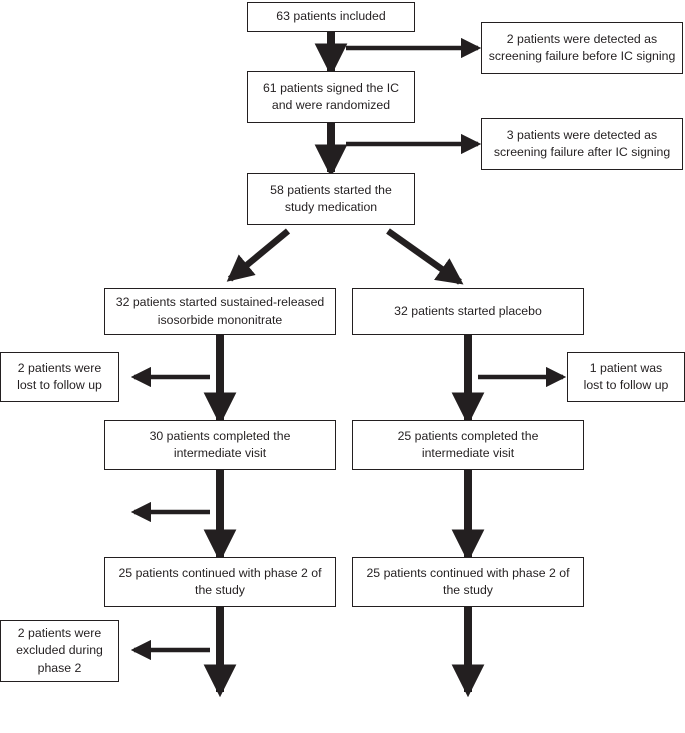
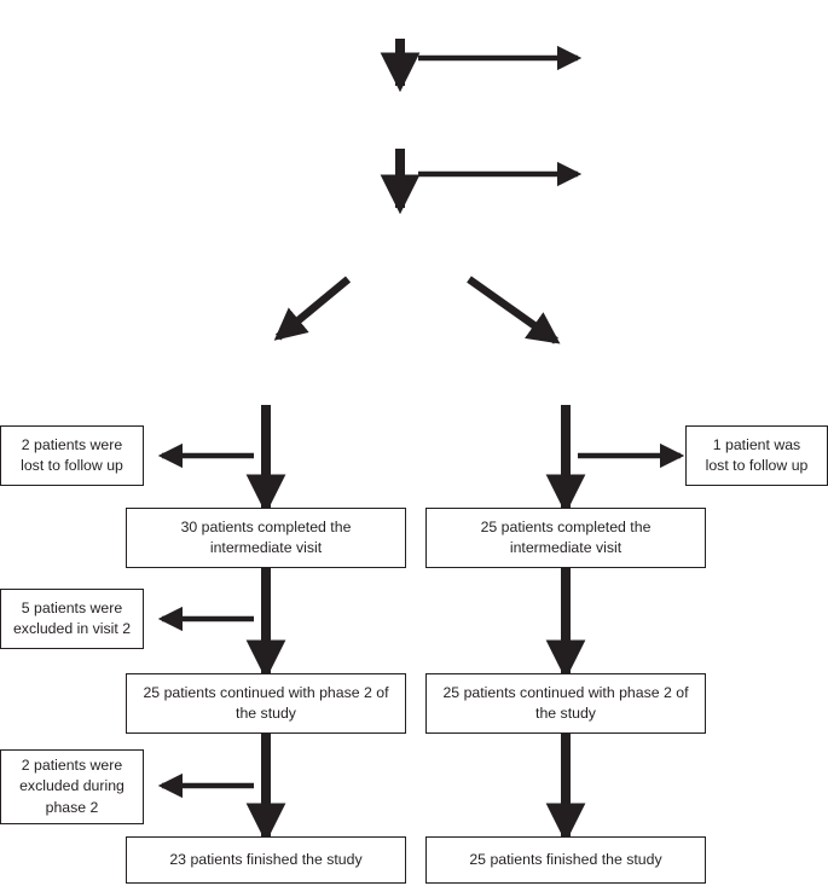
- 63 patients included
- 2 patients were detected as
- screening failure before IC signing
- 61 patients signed the IC
- and were randomized
- 3 patients were detected as
- screening failure after IC signing
- 58 patients started the
- study medication
- 32 patients started sustained-released
- isosorbide mononitrate
- 32 patients started placebo
  2 patients were
  lost to follow up
  1 patient was
  lost to follow up
  30 patients completed the
  intermediate visit
  25 patients completed the
  intermediate visit
+ 5 patients were
+ excluded in visit 2
  25 patients continued with phase 2 of
  the study
  25 patients continued with phase 2 of
  the study
  2 patients were
  excluded during
  phase 2
+ 23 patients finished the study
+ 25 patients finished the study
